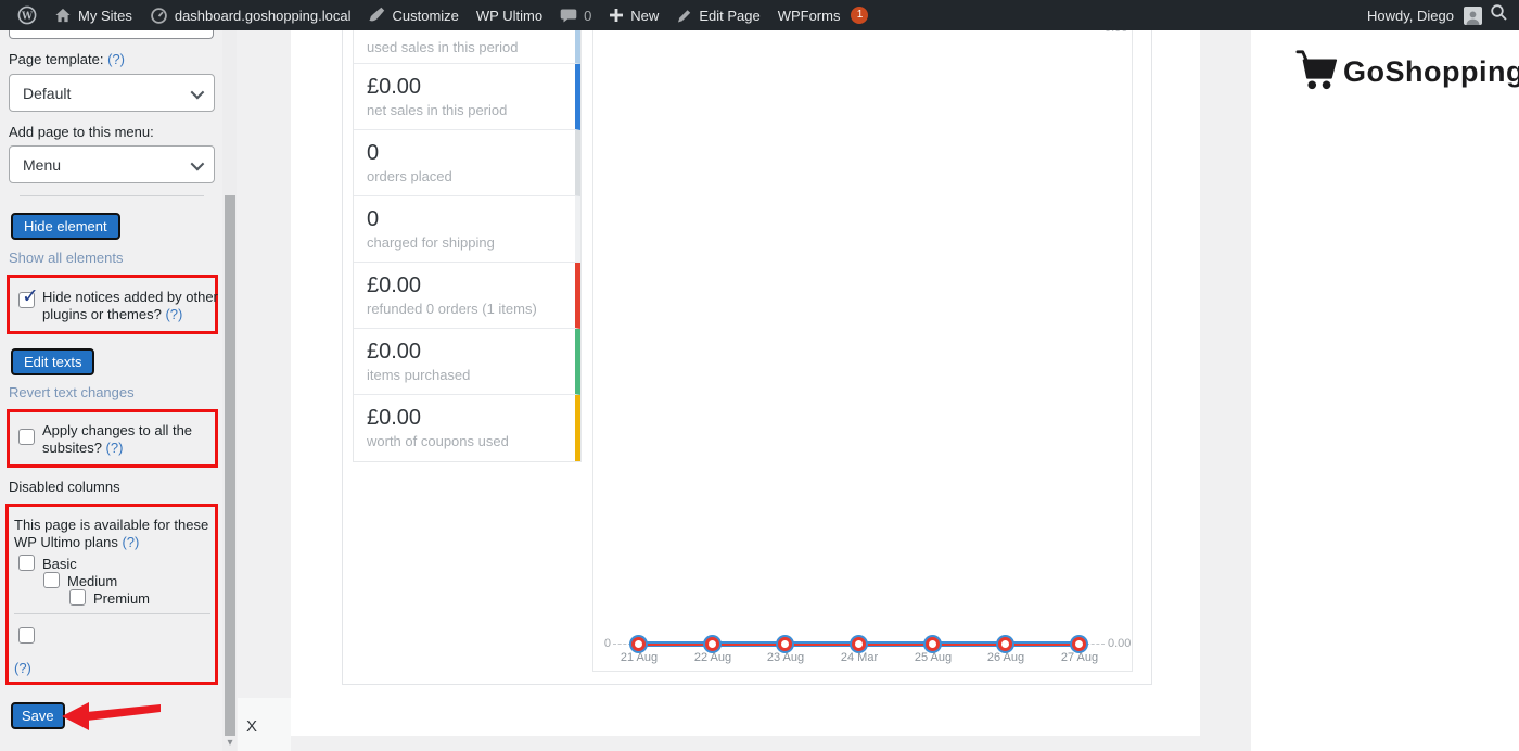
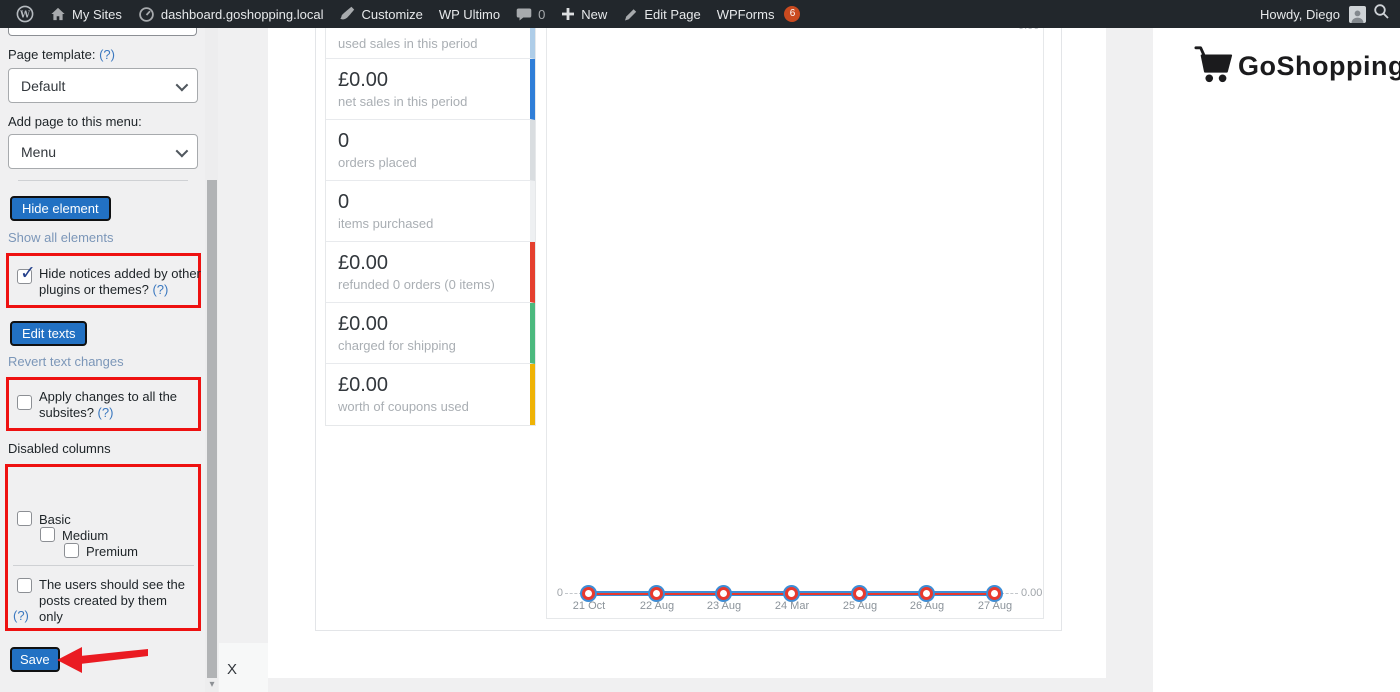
  W
  My Sites
  dashboard.goshopping.local
  Customize
  WP Ultimo
  0
  New
  Edit Page
  WPForms
- 1
+ 6
  Howdy, Diego
  Page template: (?)
  Default
  Add page to this menu:
  Menu
  Hide element
  Show all elements
  Hide notices added by other plugins or themes? (?)
  Edit texts
  Revert text changes
  Apply changes to all the subsites? (?)
  Disabled columns
- This page is available for these WP Ultimo plans (?)
  Basic
  Medium
  Premium
+ The users should see the posts created by them only
  (?)
  Save
  ▾
  X
  used sales in this period
  £0.00
  net sales in this period
  0
  orders placed
  0
- charged for shipping
+ items purchased
  £0.00
- refunded 0 orders (1 items)
+ refunded 0 orders (0 items)
  £0.00
- items purchased
+ charged for shipping
  £0.00
  worth of coupons used
  0
  0.00
- 21 Aug
+ 21 Oct
  22 Aug
  23 Aug
  24 Mar
  25 Aug
  26 Aug
  27 Aug
  GoShopping
